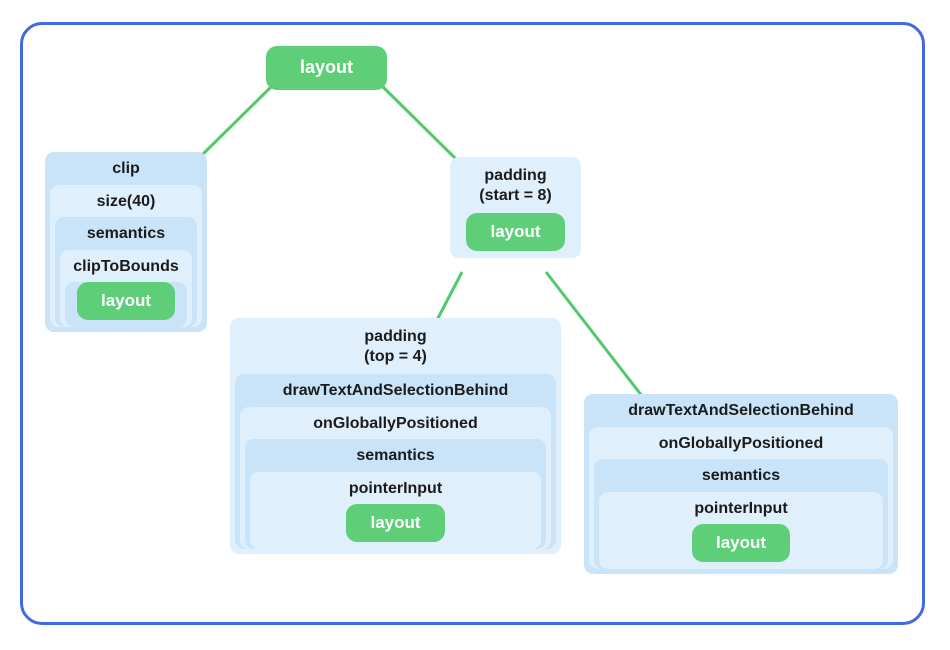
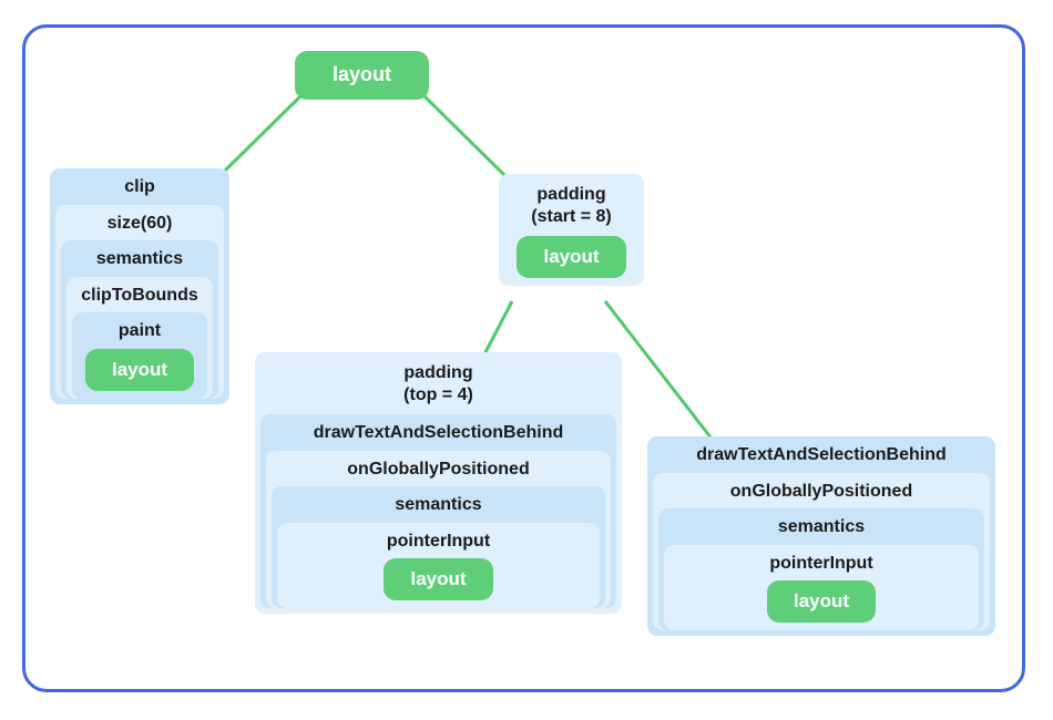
  layout
  clip
- size(40)
+ size(60)
  semantics
  clipToBounds
+ paint
  layout
  padding
  (start = 8)
  layout
  padding
  (top = 4)
  drawTextAndSelectionBehind
  onGloballyPositioned
  semantics
  pointerInput
  layout
  drawTextAndSelectionBehind
  onGloballyPositioned
  semantics
  pointerInput
  layout
